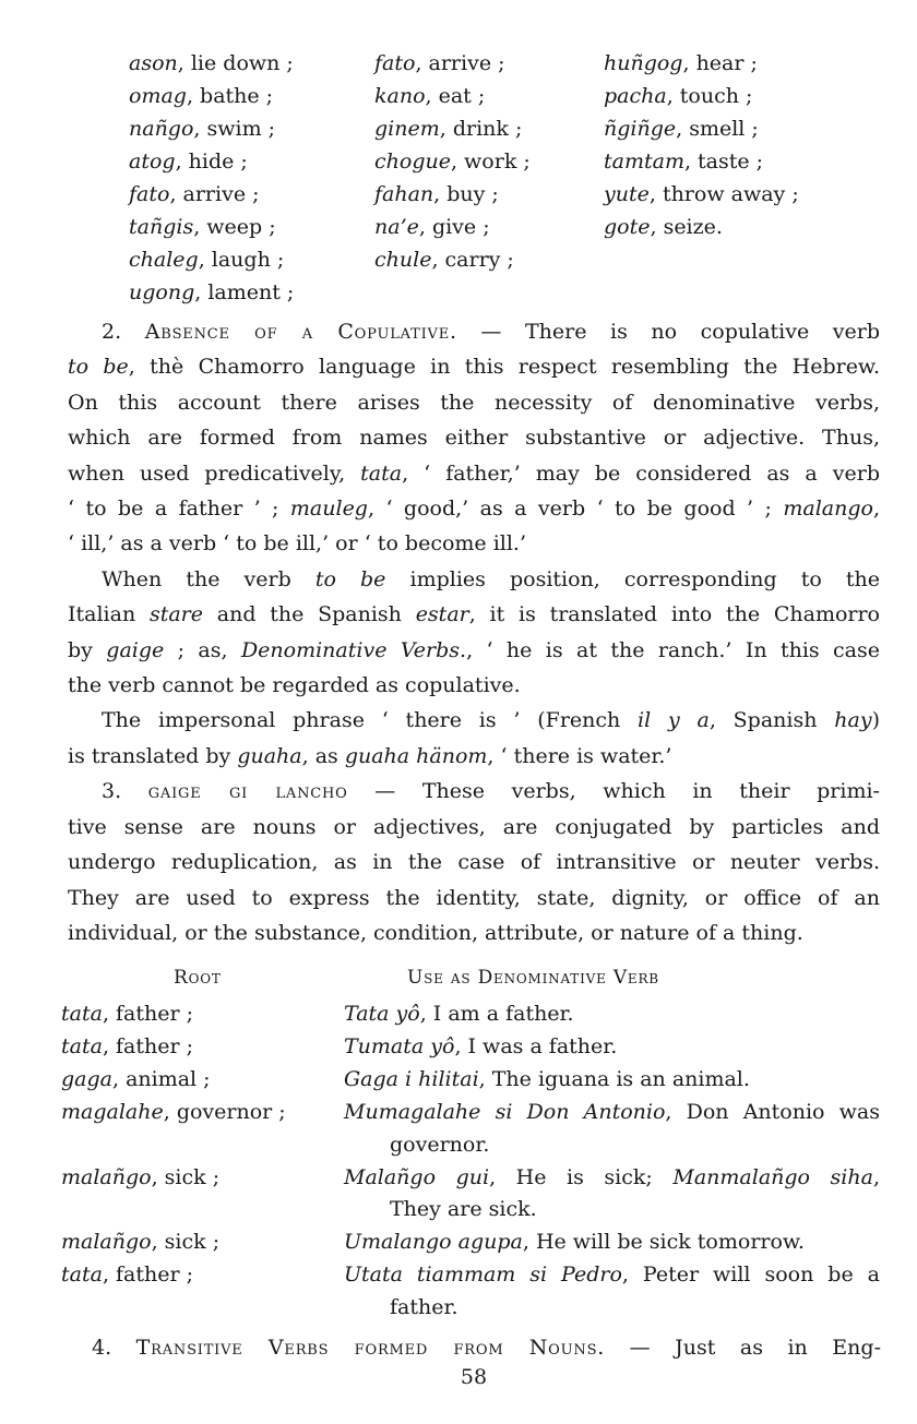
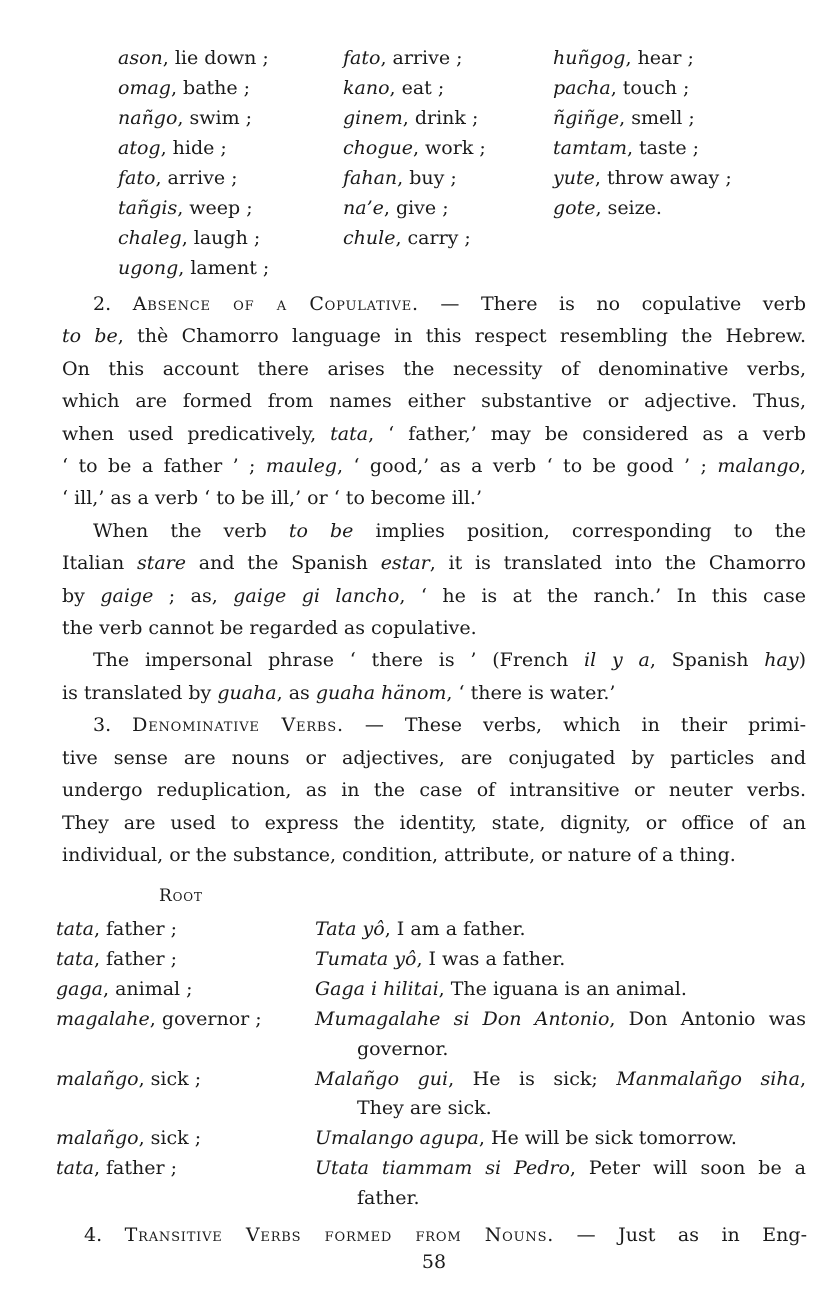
  ason, lie down ;
  omag, bathe ;
  nañgo, swim ;
  atog, hide ;
  fato, arrive ;
  tañgis, weep ;
  chaleg, laugh ;
  ugong, lament ;
  fato, arrive ;
  kano, eat ;
  ginem, drink ;
  chogue, work ;
  fahan, buy ;
  na’e, give ;
  chule, carry ;
  huñgog, hear ;
  pacha, touch ;
  ñgiñge, smell ;
  tamtam, taste ;
  yute, throw away ;
  gote, seize.
  2. Absence of a Copulative. — There is no copulative verb
  to be, thè Chamorro language in this respect resembling the Hebrew.
  On this account there arises the necessity of denominative verbs,
  which are formed from names either substantive or adjective. Thus,
  when used predicatively, tata, ‘ father,’ may be considered as a verb
  ‘ to be a father ’ ; mauleg, ‘ good,’ as a verb ‘ to be good ’ ; malango,
  ‘ ill,’ as a verb ‘ to be ill,’ or ‘ to become ill.’
  When the verb to be implies position, corresponding to the
  Italian stare and the Spanish estar, it is translated into the Chamorro
- by gaige ; as, Denominative Verbs., ‘ he is at the ranch.’ In this case
+ by gaige ; as, gaige gi lancho, ‘ he is at the ranch.’ In this case
  the verb cannot be regarded as copulative.
  The impersonal phrase ‘ there is ’ (French il y a, Spanish hay)
  is translated by guaha, as guaha hänom, ‘ there is water.’
- 3. gaige gi lancho — These verbs, which in their primi-
+ 3. Denominative Verbs. — These verbs, which in their primi-
  tive sense are nouns or adjectives, are conjugated by particles and
  undergo reduplication, as in the case of intransitive or neuter verbs.
  They are used to express the identity, state, dignity, or office of an
  individual, or the substance, condition, attribute, or nature of a thing.
  Root
- Use as Denominative Verb
  tata, father ;
  Tata yô, I am a father.
  tata, father ;
  Tumata yô, I was a father.
  gaga, animal ;
  Gaga i hilitai, The iguana is an animal.
  magalahe, governor ;
  Mumagalahe si Don Antonio, Don Antonio was
  governor.
  malañgo, sick ;
  Malañgo gui, He is sick; Manmalañgo siha,
  They are sick.
  malañgo, sick ;
  Umalango agupa, He will be sick tomorrow.
  tata, father ;
  Utata tiammam si Pedro, Peter will soon be a
  father.
  4. Transitive Verbs formed from Nouns. — Just as in Eng-
  58
